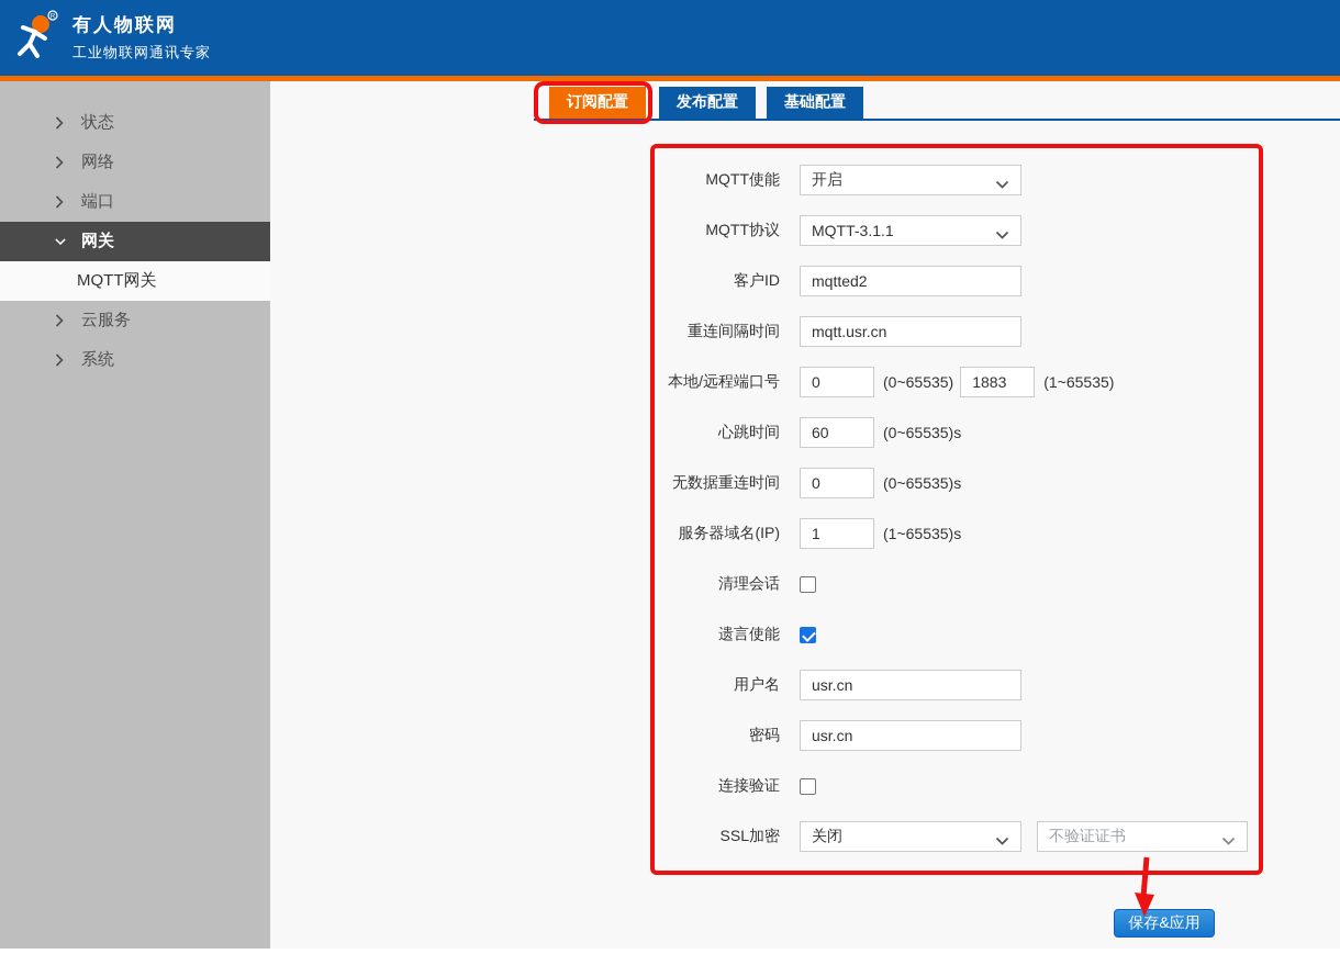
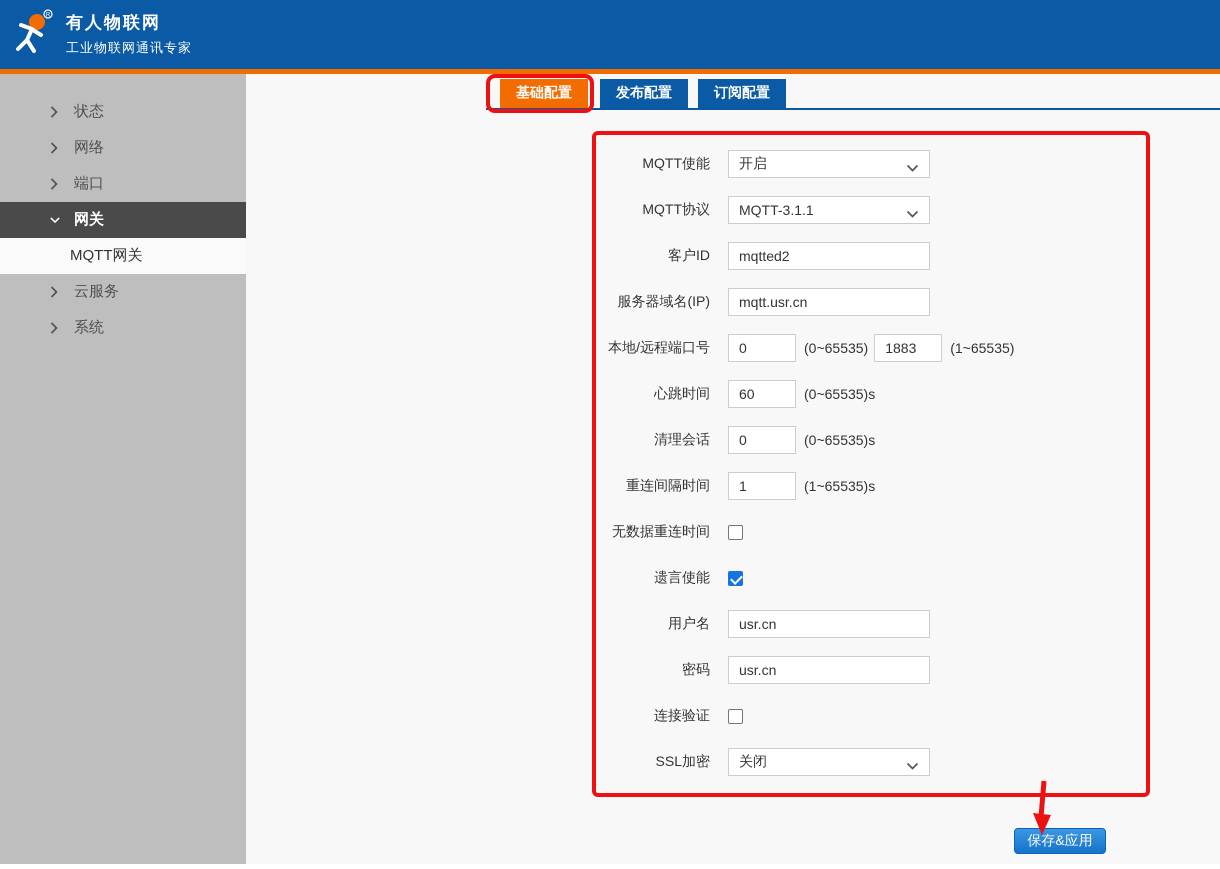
  有人物联网
  工业物联网通讯专家
  状态
  网络
  端口
  网关
  MQTT网关
  云服务
  系统
- 订阅配置
+ 基础配置
  发布配置
- 基础配置
+ 订阅配置
  MQTT使能
  开启
  MQTT协议
  MQTT-3.1.1
  客户ID
  mqtted2
- 重连间隔时间
+ 服务器域名(IP)
  mqtt.usr.cn
  本地/远程端口号
  0
  (0~65535)
  1883
  (1~65535)
  心跳时间
  60
  (0~65535)s
- 无数据重连时间
+ 清理会话
  0
  (0~65535)s
- 服务器域名(IP)
+ 重连间隔时间
  1
  (1~65535)s
- 清理会话
+ 无数据重连时间
  遗言使能
  用户名
  usr.cn
  密码
  usr.cn
  连接验证
  SSL加密
  关闭
- 不验证证书
  保存&应用
